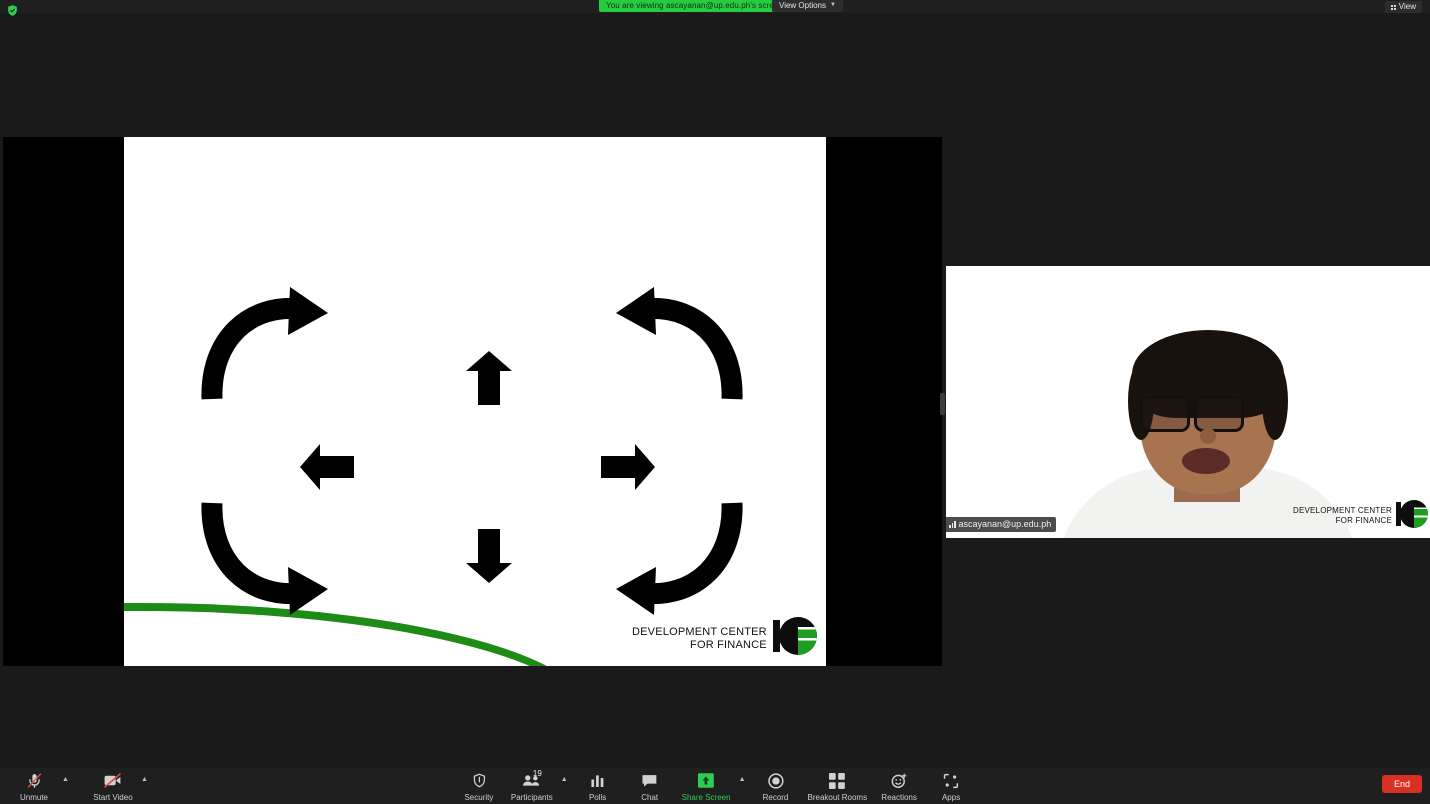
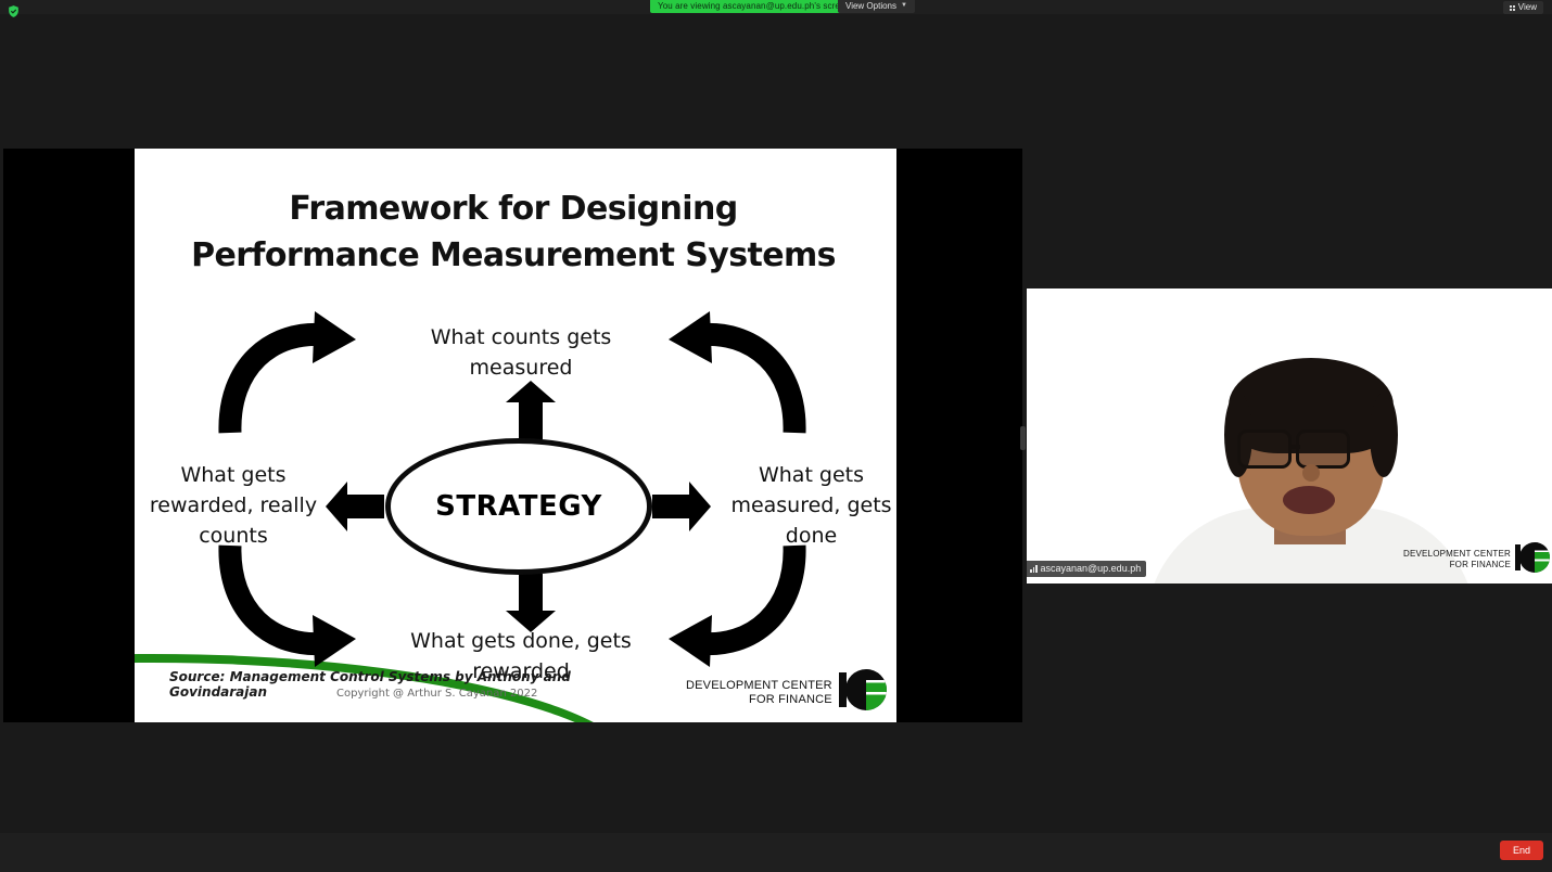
  You are viewing ascayanan@up.edu.ph's scr
  View Options
  View
+ Framework for Designing
+ Performance Measurement Systems
+ STRATEGY
+ What counts gets measured
+ What gets measured, gets done
+ What gets done, gets rewarded
+ What gets rewarded, really counts
+ Source: Management Control Systems by Anthony and Govindarajan
+ Copyright @ Arthur S. Cayanan 2022
  DEVELOPMENT CENTER
  FOR FINANCE
  DEVELOPMENT CENTER
  FOR FINANCE
  ascayanan@up.edu.ph
- Unmute
- Start Video
- Security
- 19
- Participants
- Polls
- Chat
- Share Screen
- Record
- Breakout Rooms
- Reactions
- Apps
  End
